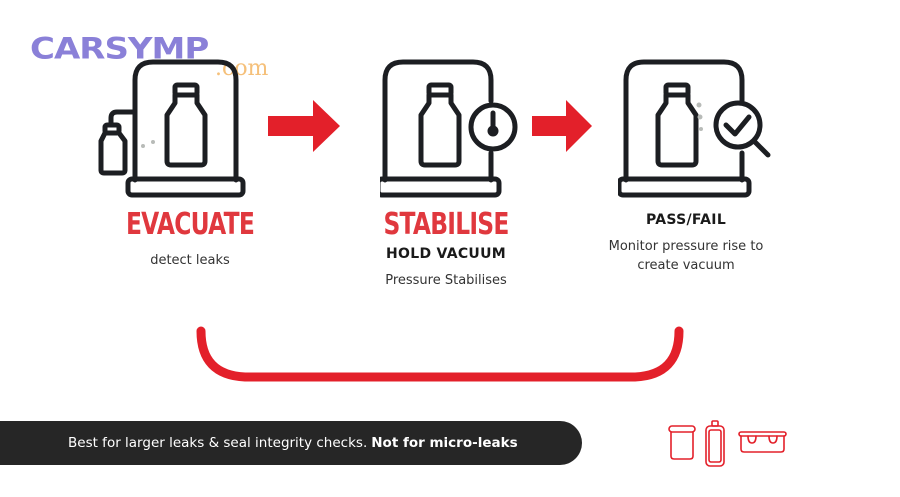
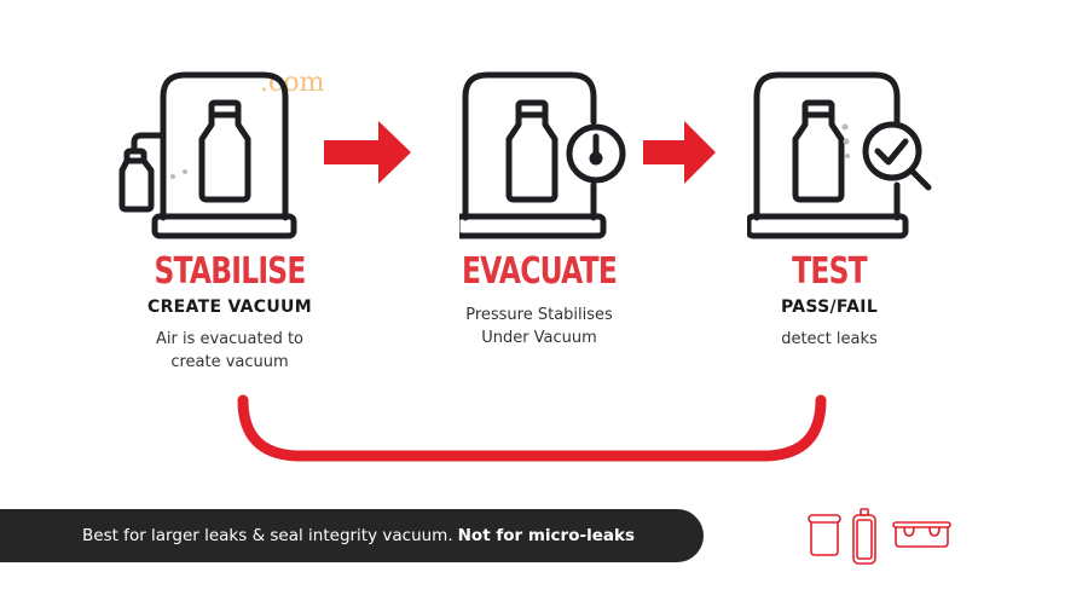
- CARSYMP
  .com
- EVACUATE
+ STABILISE
+ CREATE VACUUM
+ Air is evacuated to
- detect leaks
+ create vacuum
- STABILISE
+ EVACUATE
- HOLD VACUUM
  Pressure Stabilises
+ Under Vacuum
+ TEST
  PASS/FAIL
- Monitor pressure rise to
- create vacuum
+ detect leaks
- Best for larger leaks & seal integrity checks.
+ Best for larger leaks & seal integrity vacuum.
  Not for micro-leaks
